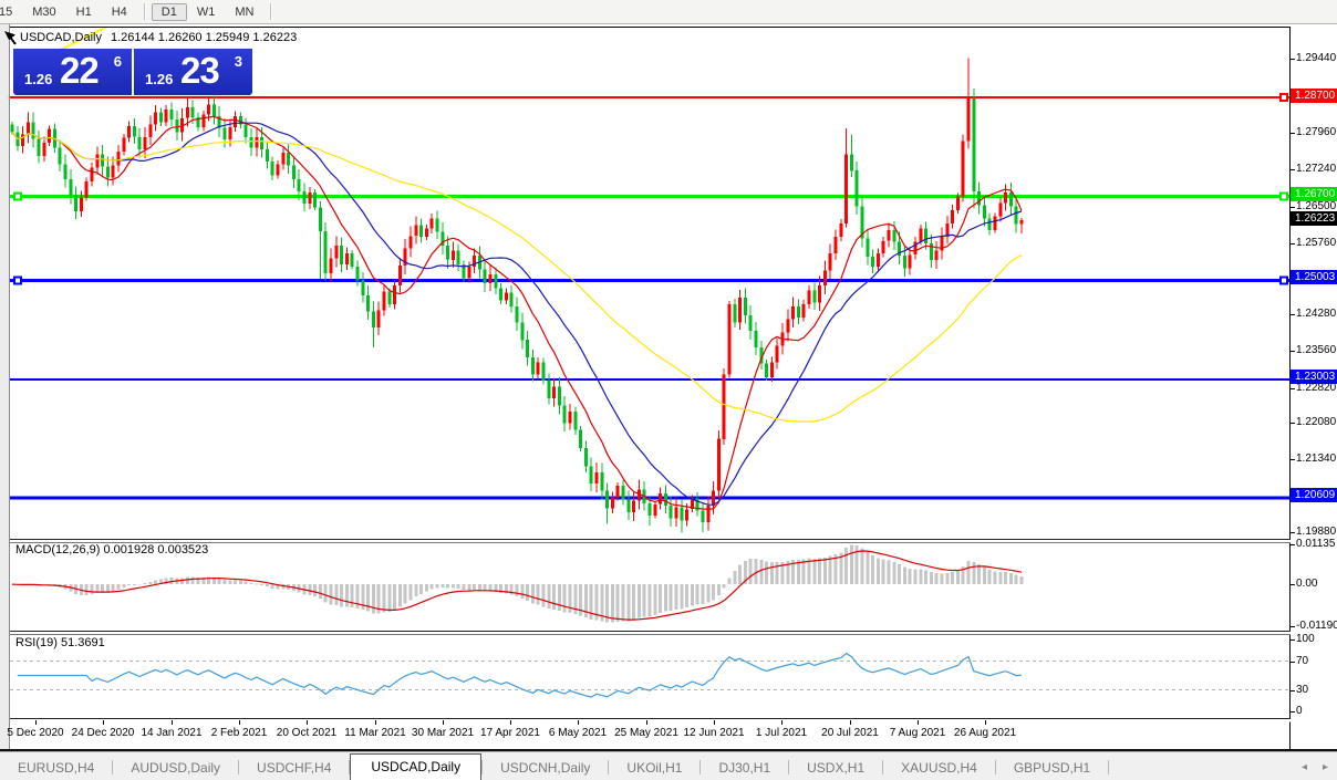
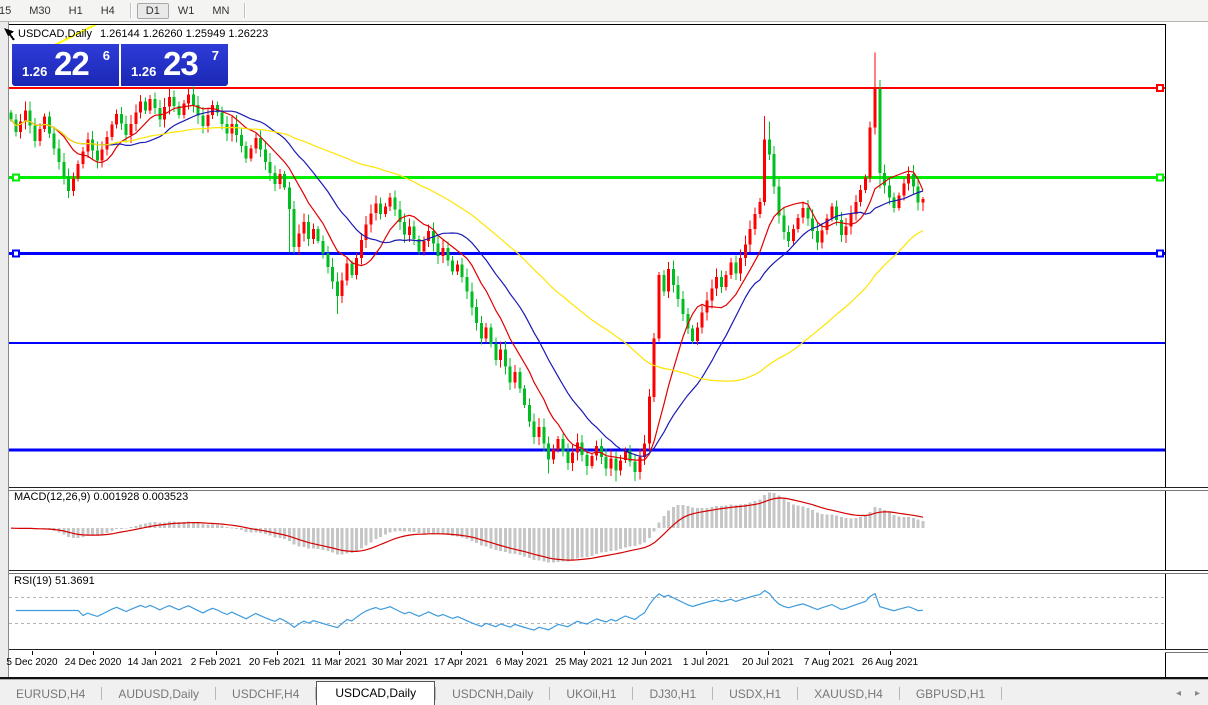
  15
  M30
  H1
  H4
  D1
  W1
  MN
  USDCAD,Daily
  1.26144 1.26260 1.25949 1.26223
  1.26
  22
  6
  1.26
  23
- 3
+ 7
  MACD(12,26,9) 0.001928 0.003523
  RSI(19) 51.3691
- 1.29440
- 1.28700
- 1.27960
- 1.27240
- 1.26700
- 1.26500
- 1.26223
- 1.25760
- 1.25003
- 1.24280
- 1.23560
- 1.23003
- 1.22820
- 1.22080
- 1.21340
- 1.20609
- 1.19880
- 0.01135
- 0.00
- -0.01190
- 100
- 70
- 30
- 0
  5 Dec 2020
  24 Dec 2020
  14 Jan 2021
  2 Feb 2021
- 20 Oct 2021
+ 20 Feb 2021
  11 Mar 2021
  30 Mar 2021
  17 Apr 2021
  6 May 2021
  25 May 2021
  12 Jun 2021
  1 Jul 2021
  20 Jul 2021
  7 Aug 2021
  26 Aug 2021
  EURUSD,H4
  AUDUSD,Daily
  USDCHF,H4
  USDCAD,Daily
  USDCNH,Daily
  UKOil,H1
  DJ30,H1
  USDX,H1
  XAUUSD,H4
  GBPUSD,H1
  ◂
  ▸
